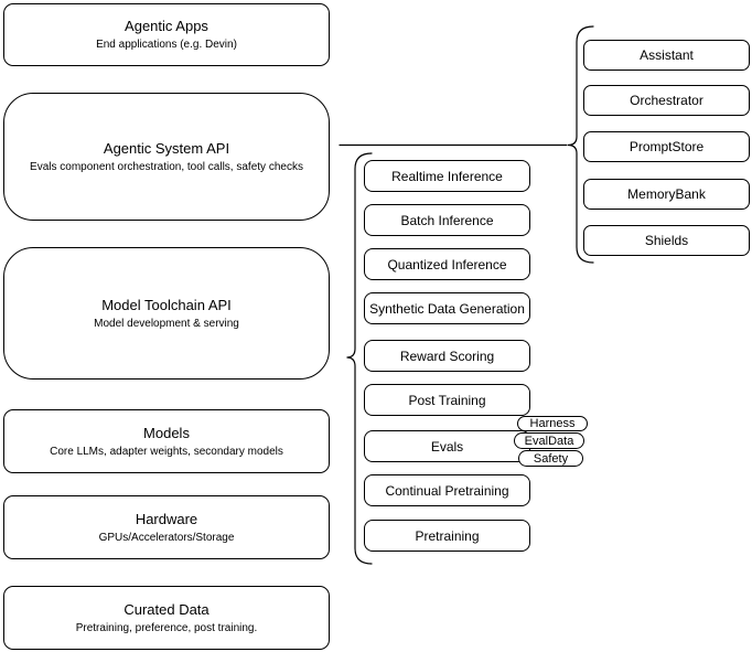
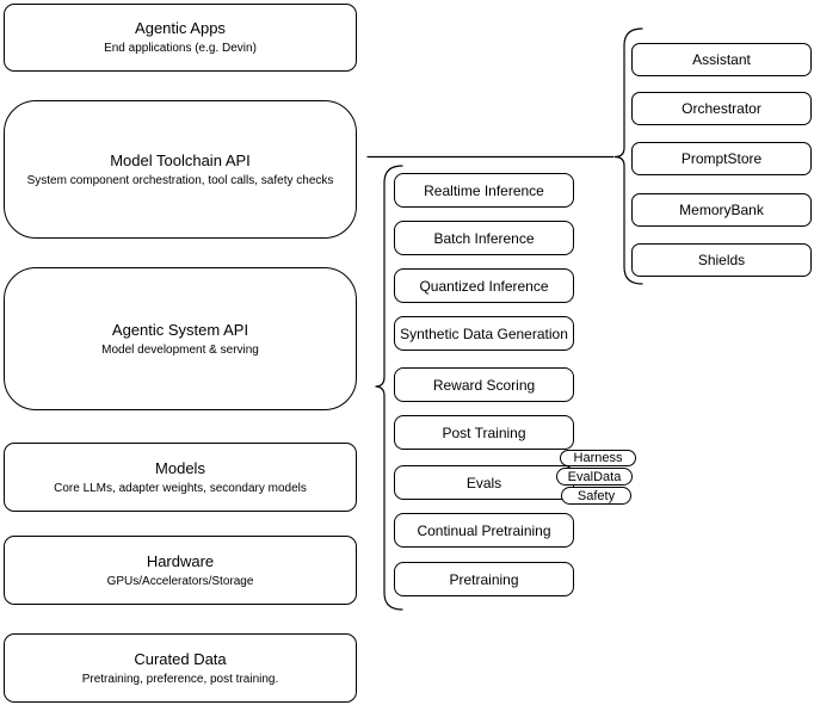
  Agentic Apps
  End applications (e.g. Devin)
- Agentic System API
+ Model Toolchain API
- Evals component orchestration, tool calls, safety checks
+ System component orchestration, tool calls, safety checks
- Model Toolchain API
+ Agentic System API
  Model development & serving
  Models
  Core LLMs, adapter weights, secondary models
  Hardware
  GPUs/Accelerators/Storage
  Curated Data
  Pretraining, preference, post training.
  Realtime Inference
  Batch Inference
  Quantized Inference
  Synthetic Data Generation
  Reward Scoring
  Post Training
  Evals
  Continual Pretraining
  Pretraining
  Harness
  EvalData
  Safety
  Assistant
  Orchestrator
  PromptStore
  MemoryBank
  Shields
